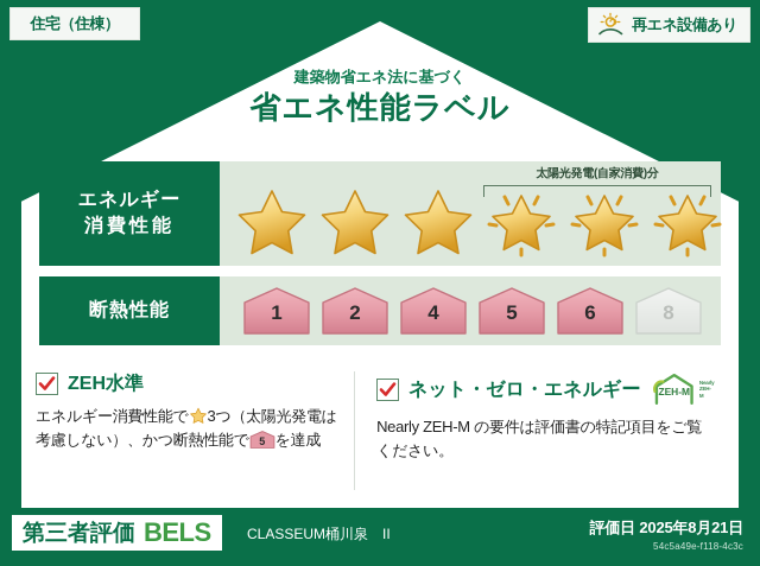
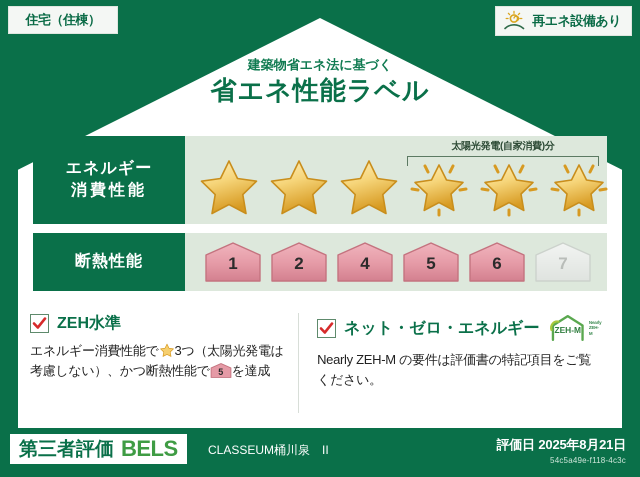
  住宅（住棟）
  再エネ設備あり
  建築物省エネ法に基づく
  省エネ性能ラベル
  エネルギー
  消費性能
  太陽光発電(自家消費)分
  断熱性能
  1
  2
  4
  5
  6
- 8
+ 7
  ZEH水準
  エネルギー消費性能で 3つ（太陽光発電は考慮しない）、かつ断熱性能で
  5
  を達成
  ネット・ゼロ・エネルギー
  ZEH-M
  Nearly ZEH-M の要件は評価書の特記項目をご覧ください。
  第三者評価
  BELS
  CLASSEUM桶川泉 II
  評価日 2025年8月21日
  54c5a49e-f118-4c3c
